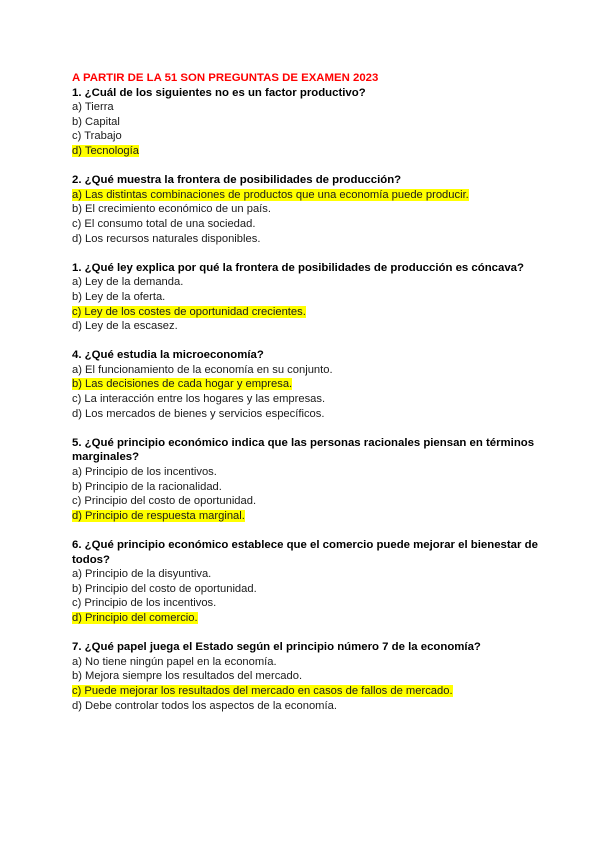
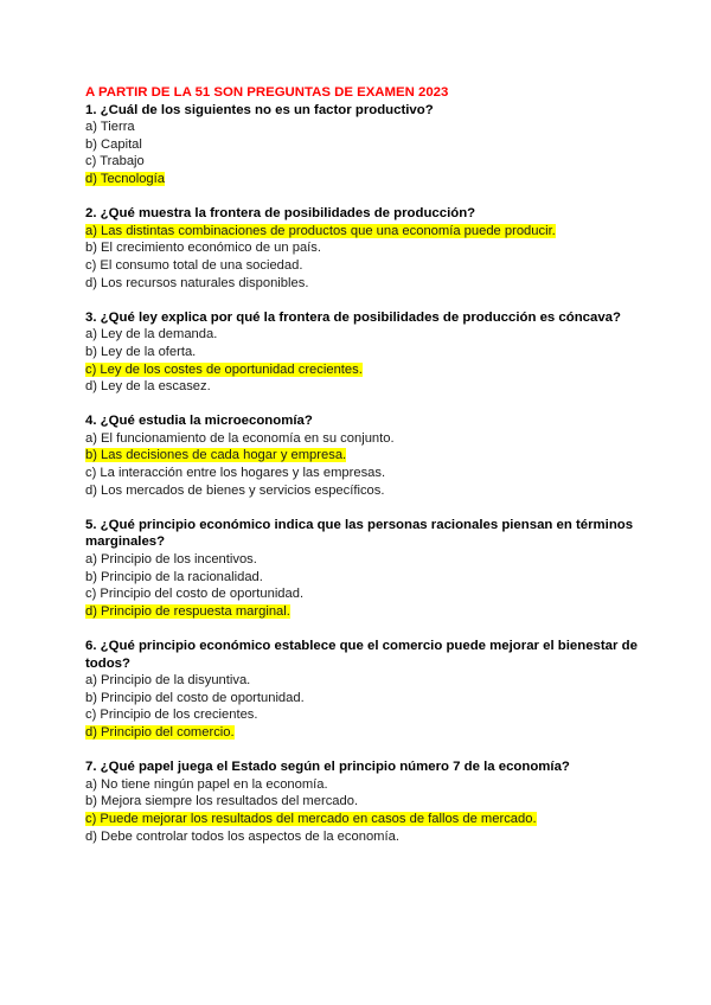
  A PARTIR DE LA 51 SON PREGUNTAS DE EXAMEN 2023
  1. ¿Cuál de los siguientes no es un factor productivo?
  a) Tierra
  b) Capital
  c) Trabajo
  d) Tecnología
  2. ¿Qué muestra la frontera de posibilidades de producción?
  a) Las distintas combinaciones de productos que una economía puede producir.
  b) El crecimiento económico de un país.
  c) El consumo total de una sociedad.
  d) Los recursos naturales disponibles.
- 1. ¿Qué ley explica por qué la frontera de posibilidades de producción es cóncava?
+ 3. ¿Qué ley explica por qué la frontera de posibilidades de producción es cóncava?
  a) Ley de la demanda.
  b) Ley de la oferta.
  c) Ley de los costes de oportunidad crecientes.
  d) Ley de la escasez.
  4. ¿Qué estudia la microeconomía?
  a) El funcionamiento de la economía en su conjunto.
  b) Las decisiones de cada hogar y empresa.
  c) La interacción entre los hogares y las empresas.
  d) Los mercados de bienes y servicios específicos.
  5. ¿Qué principio económico indica que las personas racionales piensan en términos marginales?
  a) Principio de los incentivos.
  b) Principio de la racionalidad.
  c) Principio del costo de oportunidad.
  d) Principio de respuesta marginal.
  6. ¿Qué principio económico establece que el comercio puede mejorar el bienestar de todos?
  a) Principio de la disyuntiva.
  b) Principio del costo de oportunidad.
- c) Principio de los incentivos.
+ c) Principio de los crecientes.
  d) Principio del comercio.
  7. ¿Qué papel juega el Estado según el principio número 7 de la economía?
  a) No tiene ningún papel en la economía.
  b) Mejora siempre los resultados del mercado.
  c) Puede mejorar los resultados del mercado en casos de fallos de mercado.
  d) Debe controlar todos los aspectos de la economía.
